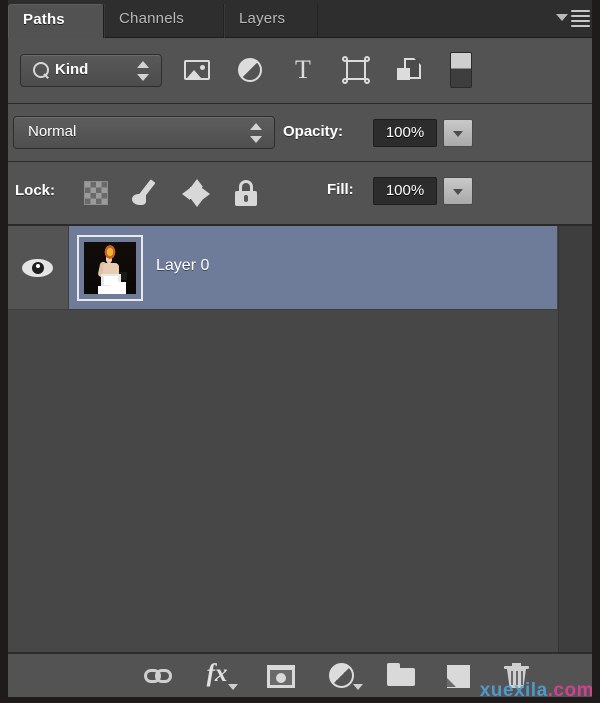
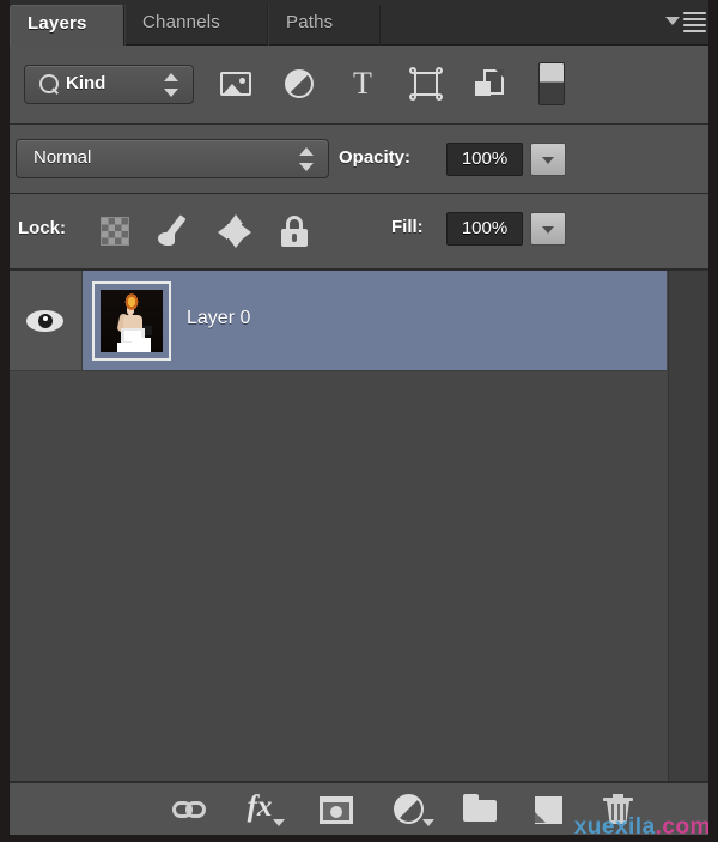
- Paths
+ Layers
  Channels
- Layers
+ Paths
  Kind
  T
  Normal
  Opacity:
  100%
  Lock:
  Fill:
  100%
  Layer 0
  fx
  xuexila.com
